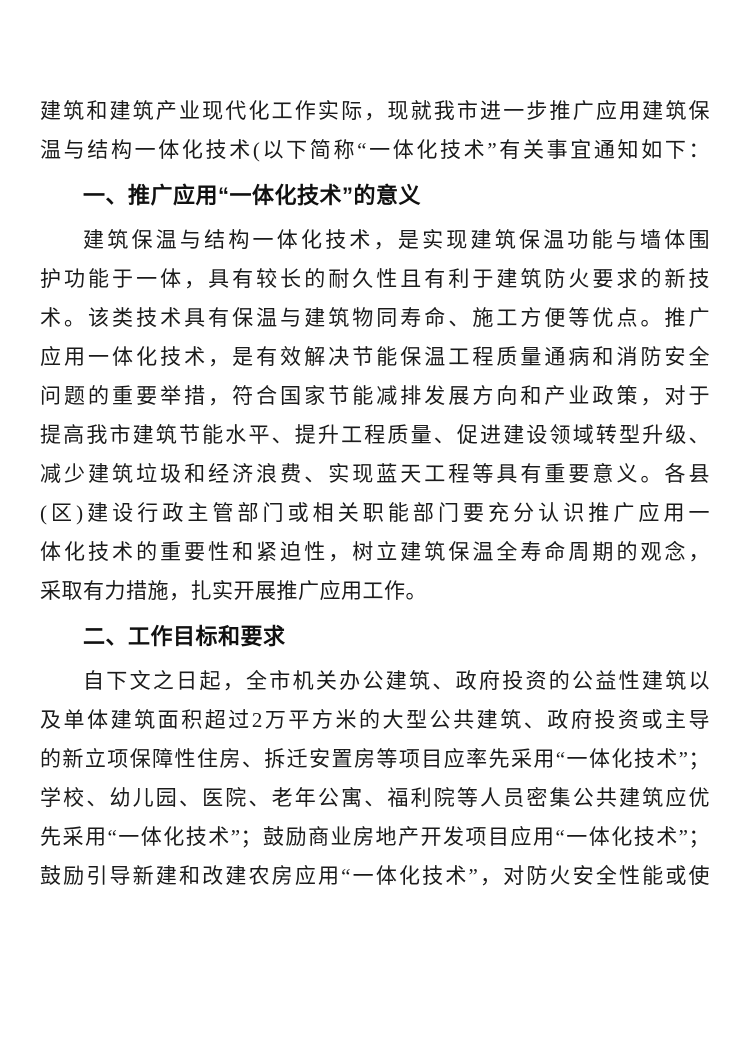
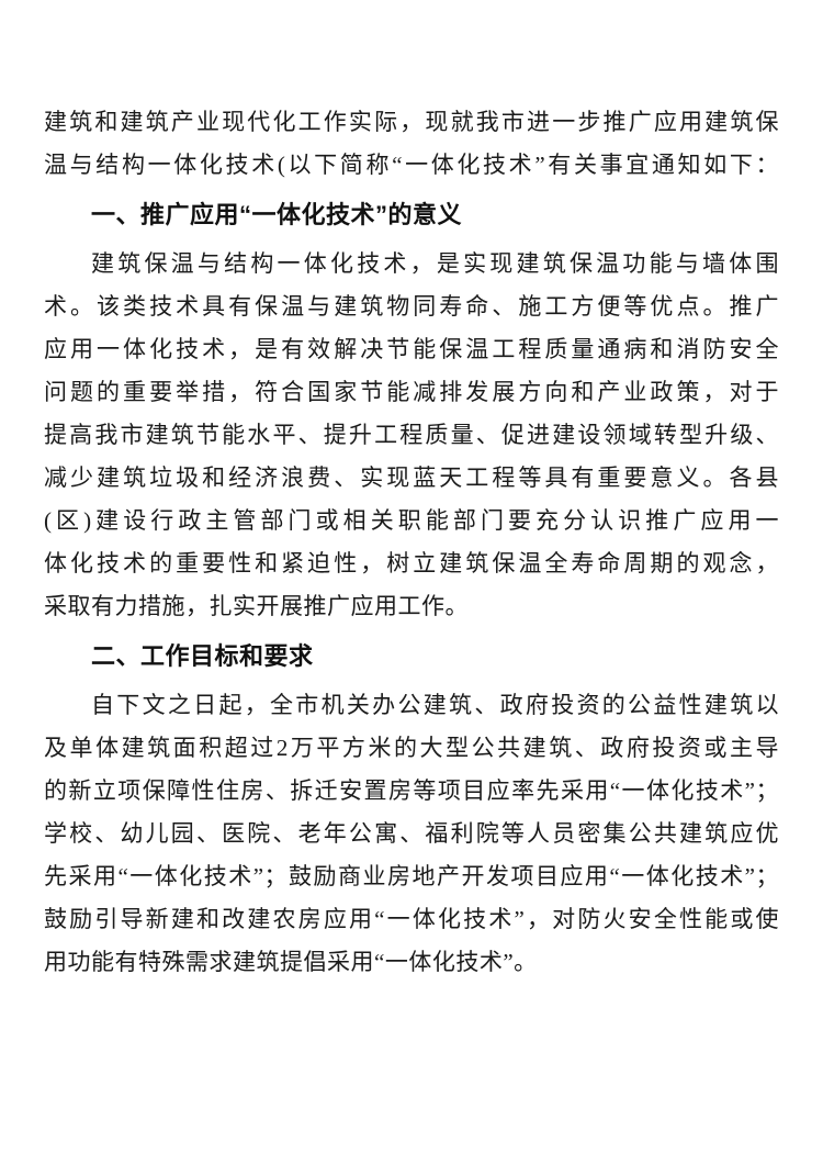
  建筑和建筑产业现代化工作实际，现就我市进一步推广应用建筑保
  温与结构一体化技术(以下简称“一体化技术”有关事宜通知如下：
  一、推广应用“一体化技术”的意义
  建筑保温与结构一体化技术，是实现建筑保温功能与墙体围
- 护功能于一体，具有较长的耐久性且有利于建筑防火要求的新技
  术。该类技术具有保温与建筑物同寿命、施工方便等优点。推广
  应用一体化技术，是有效解决节能保温工程质量通病和消防安全
  问题的重要举措，符合国家节能减排发展方向和产业政策，对于
  提高我市建筑节能水平、提升工程质量、促进建设领域转型升级、
  减少建筑垃圾和经济浪费、实现蓝天工程等具有重要意义。各县
  (区)建设行政主管部门或相关职能部门要充分认识推广应用一
  体化技术的重要性和紧迫性，树立建筑保温全寿命周期的观念，
  采取有力措施，扎实开展推广应用工作。
  二、工作目标和要求
  自下文之日起，全市机关办公建筑、政府投资的公益性建筑以
  及单体建筑面积超过2万平方米的大型公共建筑、政府投资或主导
  的新立项保障性住房、拆迁安置房等项目应率先采用“一体化技术”；
  学校、幼儿园、医院、老年公寓、福利院等人员密集公共建筑应优
  先采用“一体化技术”；鼓励商业房地产开发项目应用“一体化技术”；
  鼓励引导新建和改建农房应用“一体化技术”，对防火安全性能或使
+ 用功能有特殊需求建筑提倡采用“一体化技术”。
